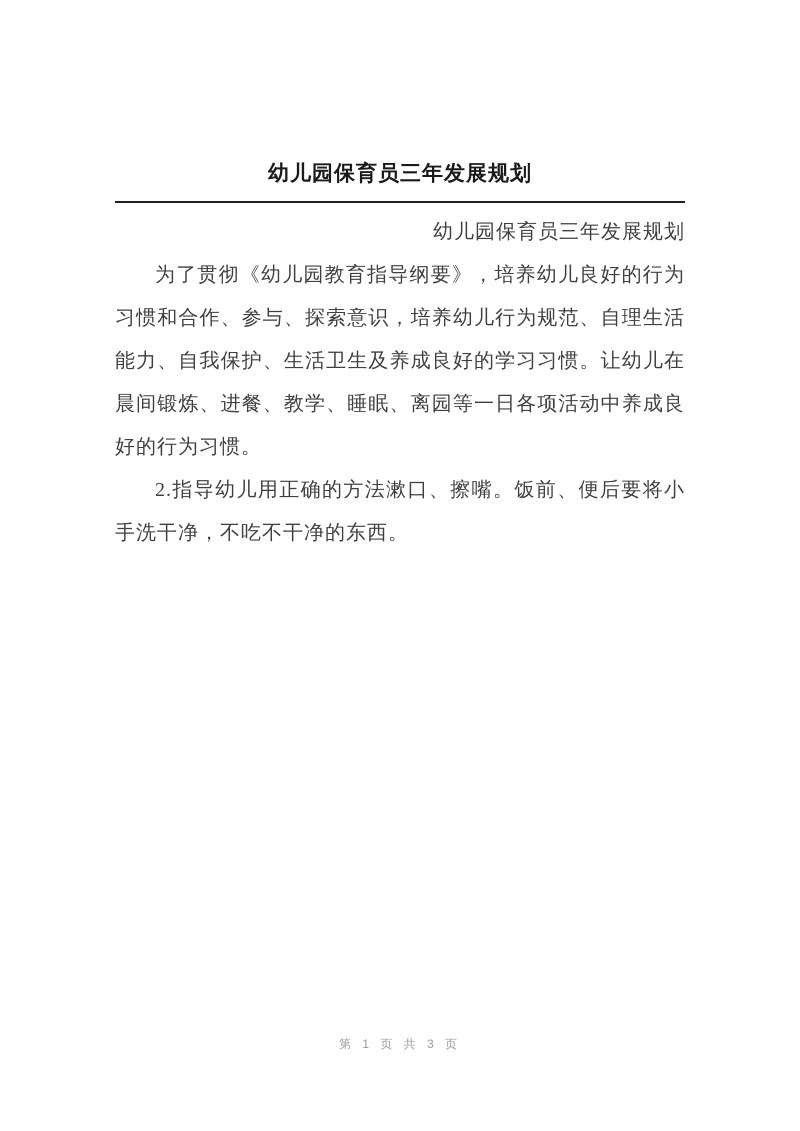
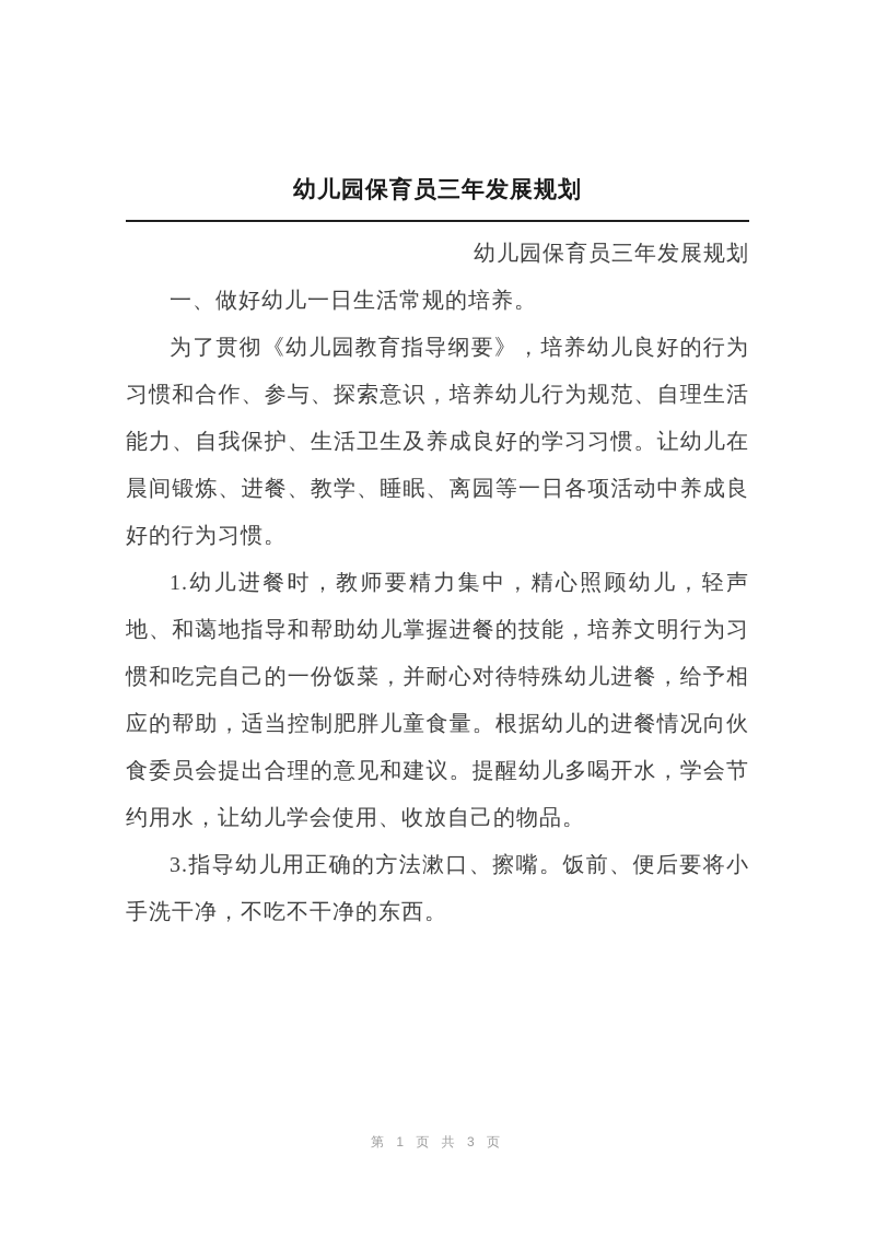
  幼儿园保育员三年发展规划
  幼儿园保育员三年发展规划
+ 一、做好幼儿一日生活常规的培养。
  为了贯彻《幼儿园教育指导纲要》，培养幼儿良好的行为习惯和合作、参与、探索意识，培养幼儿行为规范、自理生活能力、自我保护、生活卫生及养成良好的学习习惯。让幼儿在晨间锻炼、进餐、教学、睡眠、离园等一日各项活动中养成良好的行为习惯。
+ 1.幼儿进餐时，教师要精力集中，精心照顾幼儿，轻声地、和蔼地指导和帮助幼儿掌握进餐的技能，培养文明行为习惯和吃完自己的一份饭菜，并耐心对待特殊幼儿进餐，给予相应的帮助，适当控制肥胖儿童食量。根据幼儿的进餐情况向伙食委员会提出合理的意见和建议。提醒幼儿多喝开水，学会节约用水，让幼儿学会使用、收放自己的物品。
- 2.指导幼儿用正确的方法漱口、擦嘴。饭前、便后要将小手洗干净，不吃不干净的东西。
+ 3.指导幼儿用正确的方法漱口、擦嘴。饭前、便后要将小手洗干净，不吃不干净的东西。
  第 1 页 共 3 页
